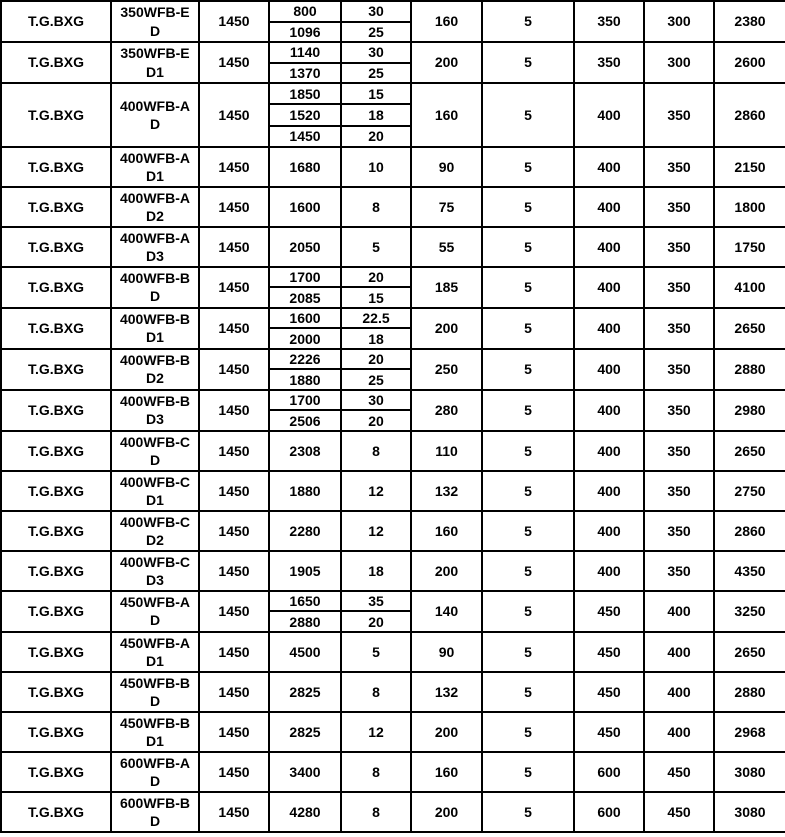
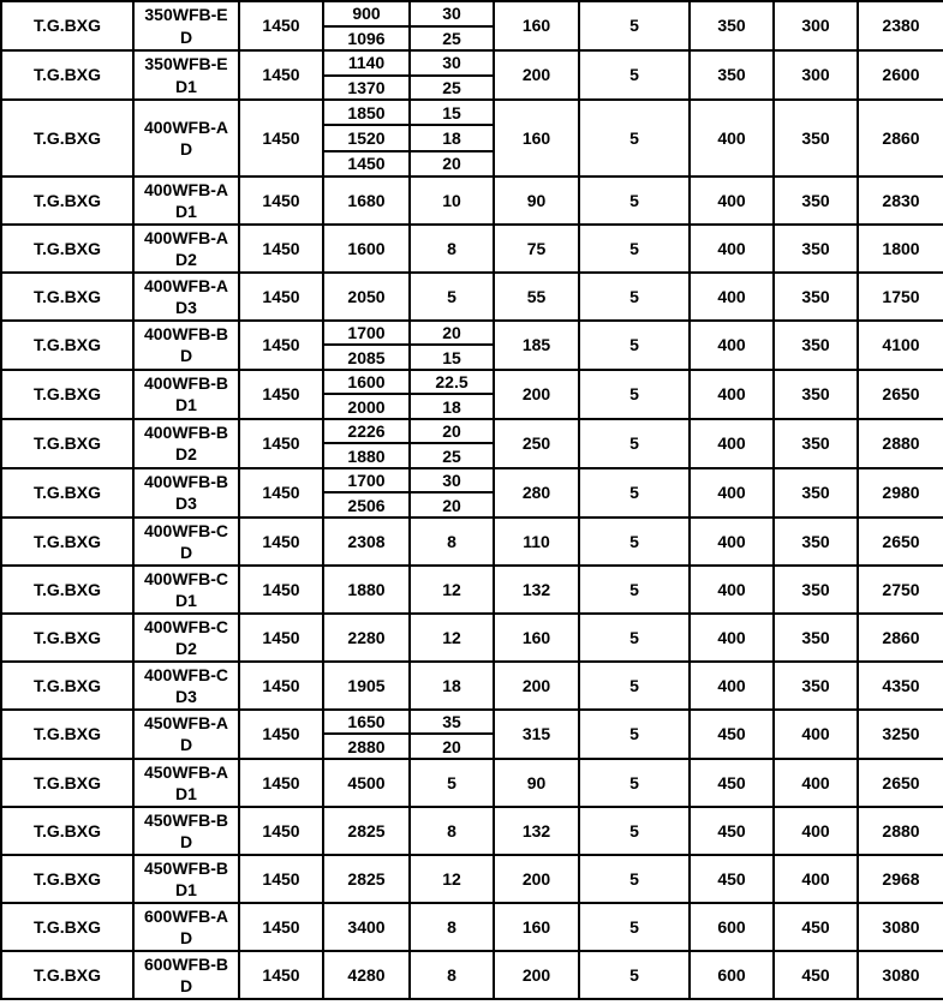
- T.G.BXG	350WFB-ED	1450	800	30	160	5	350	300	2380
+ T.G.BXG	350WFB-ED	1450	900	30	160	5	350	300	2380
  1096	25
  T.G.BXG	350WFB-ED1	1450	1140	30	200	5	350	300	2600
  1370	25
  T.G.BXG	400WFB-AD	1450	1850	15	160	5	400	350	2860
  1520	18
  1450	20
- T.G.BXG	400WFB-AD1	1450	1680	10	90	5	400	350	2150
+ T.G.BXG	400WFB-AD1	1450	1680	10	90	5	400	350	2830
  T.G.BXG	400WFB-AD2	1450	1600	8	75	5	400	350	1800
  T.G.BXG	400WFB-AD3	1450	2050	5	55	5	400	350	1750
  T.G.BXG	400WFB-BD	1450	1700	20	185	5	400	350	4100
  2085	15
  T.G.BXG	400WFB-BD1	1450	1600	22.5	200	5	400	350	2650
  2000	18
  T.G.BXG	400WFB-BD2	1450	2226	20	250	5	400	350	2880
  1880	25
  T.G.BXG	400WFB-BD3	1450	1700	30	280	5	400	350	2980
  2506	20
  T.G.BXG	400WFB-CD	1450	2308	8	110	5	400	350	2650
  T.G.BXG	400WFB-CD1	1450	1880	12	132	5	400	350	2750
  T.G.BXG	400WFB-CD2	1450	2280	12	160	5	400	350	2860
  T.G.BXG	400WFB-CD3	1450	1905	18	200	5	400	350	4350
- T.G.BXG	450WFB-AD	1450	1650	35	140	5	450	400	3250
+ T.G.BXG	450WFB-AD	1450	1650	35	315	5	450	400	3250
  2880	20
  T.G.BXG	450WFB-AD1	1450	4500	5	90	5	450	400	2650
  T.G.BXG	450WFB-BD	1450	2825	8	132	5	450	400	2880
  T.G.BXG	450WFB-BD1	1450	2825	12	200	5	450	400	2968
  T.G.BXG	600WFB-AD	1450	3400	8	160	5	600	450	3080
  T.G.BXG	600WFB-BD	1450	4280	8	200	5	600	450	3080
